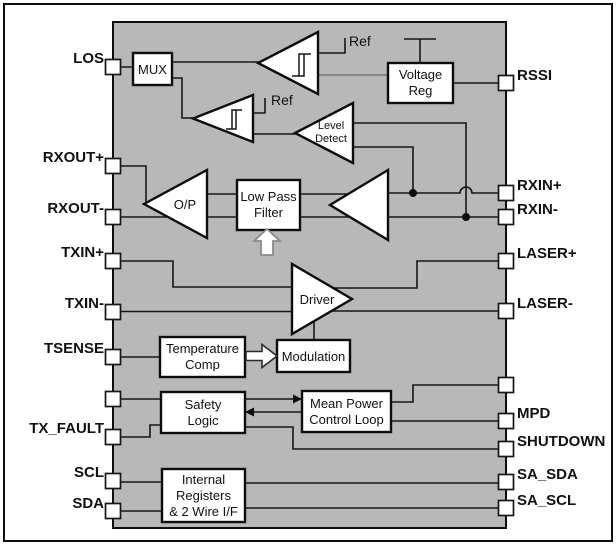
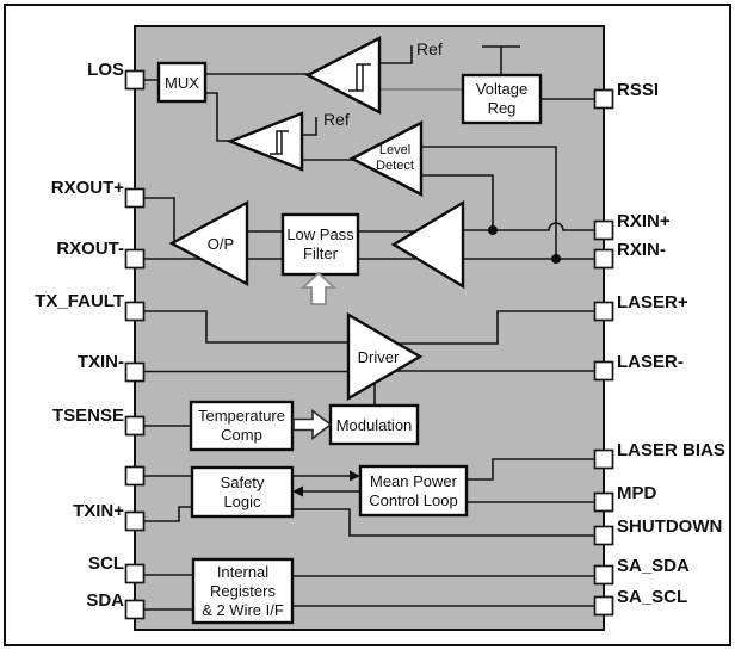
  LOS
  RXOUT+
  RXOUT-
- TXIN+
+ TX_FAULT
  TXIN-
  TSENSE
- TX_FAULT
+ TXIN+
  SCL
  SDA
  RSSI
  RXIN+
  RXIN-
  LASER+
  LASER-
+ LASER BIAS
  MPD
  SHUTDOWN
  SA_SDA
  SA_SCL
  Ref
  Ref
  MUX
  Voltage
  Reg
  Level
  Detect
  Low Pass
  Filter
  O/P
  Driver
  Temperature
  Comp
  Modulation
  Safety
  Logic
  Mean Power
  Control Loop
  Internal
  Registers
  & 2 Wire I/F
